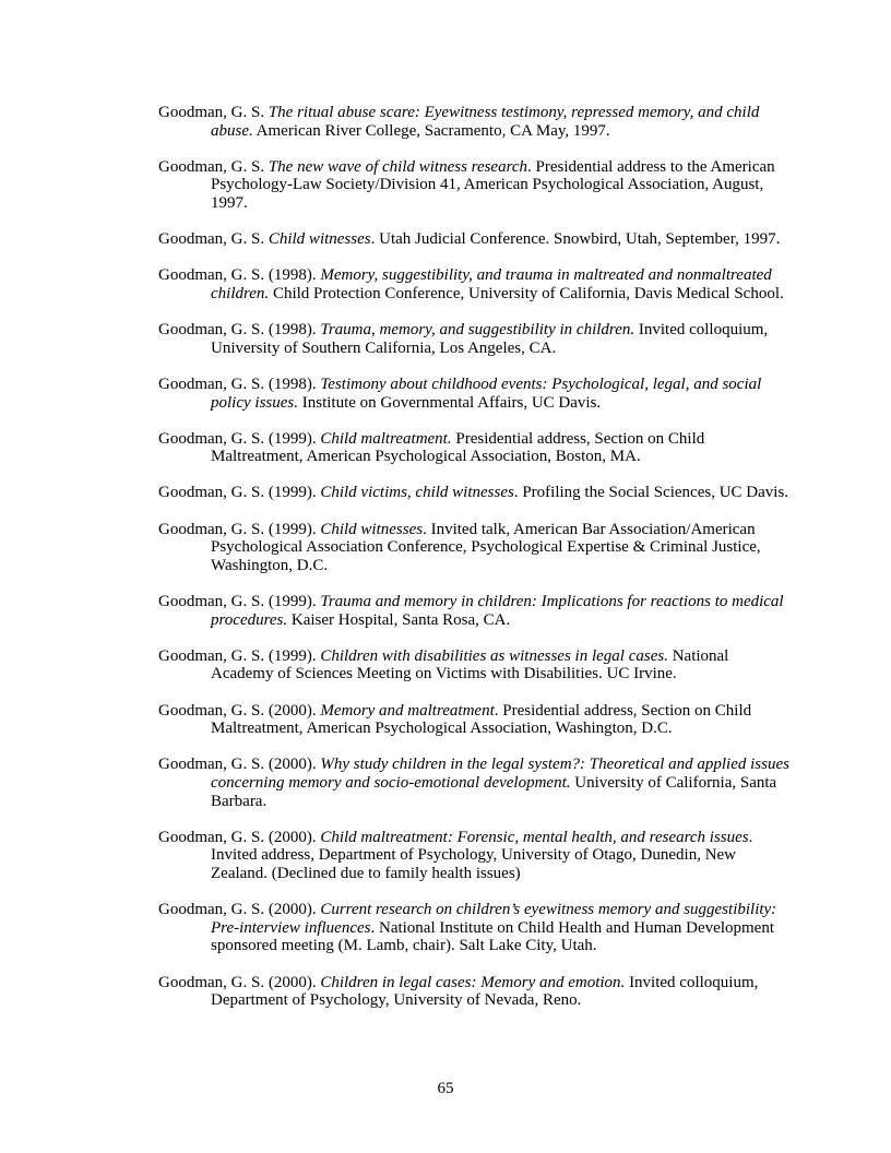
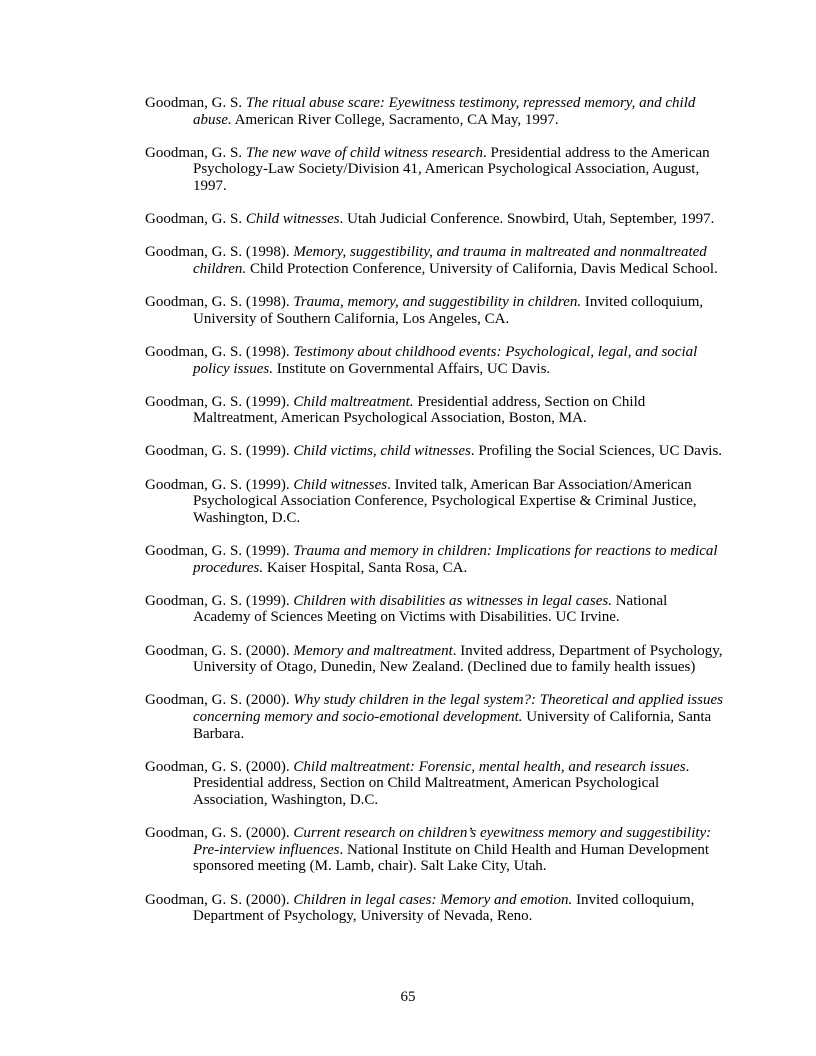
  Goodman, G. S. The ritual abuse scare: Eyewitness testimony, repressed memory, and child abuse. American River College, Sacramento, CA May, 1997.
  Goodman, G. S. The new wave of child witness research. Presidential address to the American Psychology-Law Society/Division 41, American Psychological Association, August, 1997.
  Goodman, G. S. Child witnesses. Utah Judicial Conference. Snowbird, Utah, September, 1997.
  Goodman, G. S. (1998). Memory, suggestibility, and trauma in maltreated and nonmaltreated children. Child Protection Conference, University of California, Davis Medical School.
  Goodman, G. S. (1998). Trauma, memory, and suggestibility in children. Invited colloquium, University of Southern California, Los Angeles, CA.
  Goodman, G. S. (1998). Testimony about childhood events: Psychological, legal, and social policy issues. Institute on Governmental Affairs, UC Davis.
  Goodman, G. S. (1999). Child maltreatment. Presidential address, Section on Child Maltreatment, American Psychological Association, Boston, MA.
  Goodman, G. S. (1999). Child victims, child witnesses. Profiling the Social Sciences, UC Davis.
  Goodman, G. S. (1999). Child witnesses. Invited talk, American Bar Association/American Psychological Association Conference, Psychological Expertise & Criminal Justice, Washington, D.C.
  Goodman, G. S. (1999). Trauma and memory in children: Implications for reactions to medical procedures. Kaiser Hospital, Santa Rosa, CA.
  Goodman, G. S. (1999). Children with disabilities as witnesses in legal cases. National Academy of Sciences Meeting on Victims with Disabilities. UC Irvine.
- Goodman, G. S. (2000). Memory and maltreatment. Presidential address, Section on Child Maltreatment, American Psychological Association, Washington, D.C.
+ Goodman, G. S. (2000). Memory and maltreatment. Invited address, Department of Psychology, University of Otago, Dunedin, New Zealand. (Declined due to family health issues)
  Goodman, G. S. (2000). Why study children in the legal system?: Theoretical and applied issues concerning memory and socio-emotional development. University of California, Santa Barbara.
- Goodman, G. S. (2000). Child maltreatment: Forensic, mental health, and research issues. Invited address, Department of Psychology, University of Otago, Dunedin, New Zealand. (Declined due to family health issues)
+ Goodman, G. S. (2000). Child maltreatment: Forensic, mental health, and research issues. Presidential address, Section on Child Maltreatment, American Psychological Association, Washington, D.C.
  Goodman, G. S. (2000). Current research on children’s eyewitness memory and suggestibility: Pre-interview influences. National Institute on Child Health and Human Development sponsored meeting (M. Lamb, chair). Salt Lake City, Utah.
  Goodman, G. S. (2000). Children in legal cases: Memory and emotion. Invited colloquium, Department of Psychology, University of Nevada, Reno.
  65
